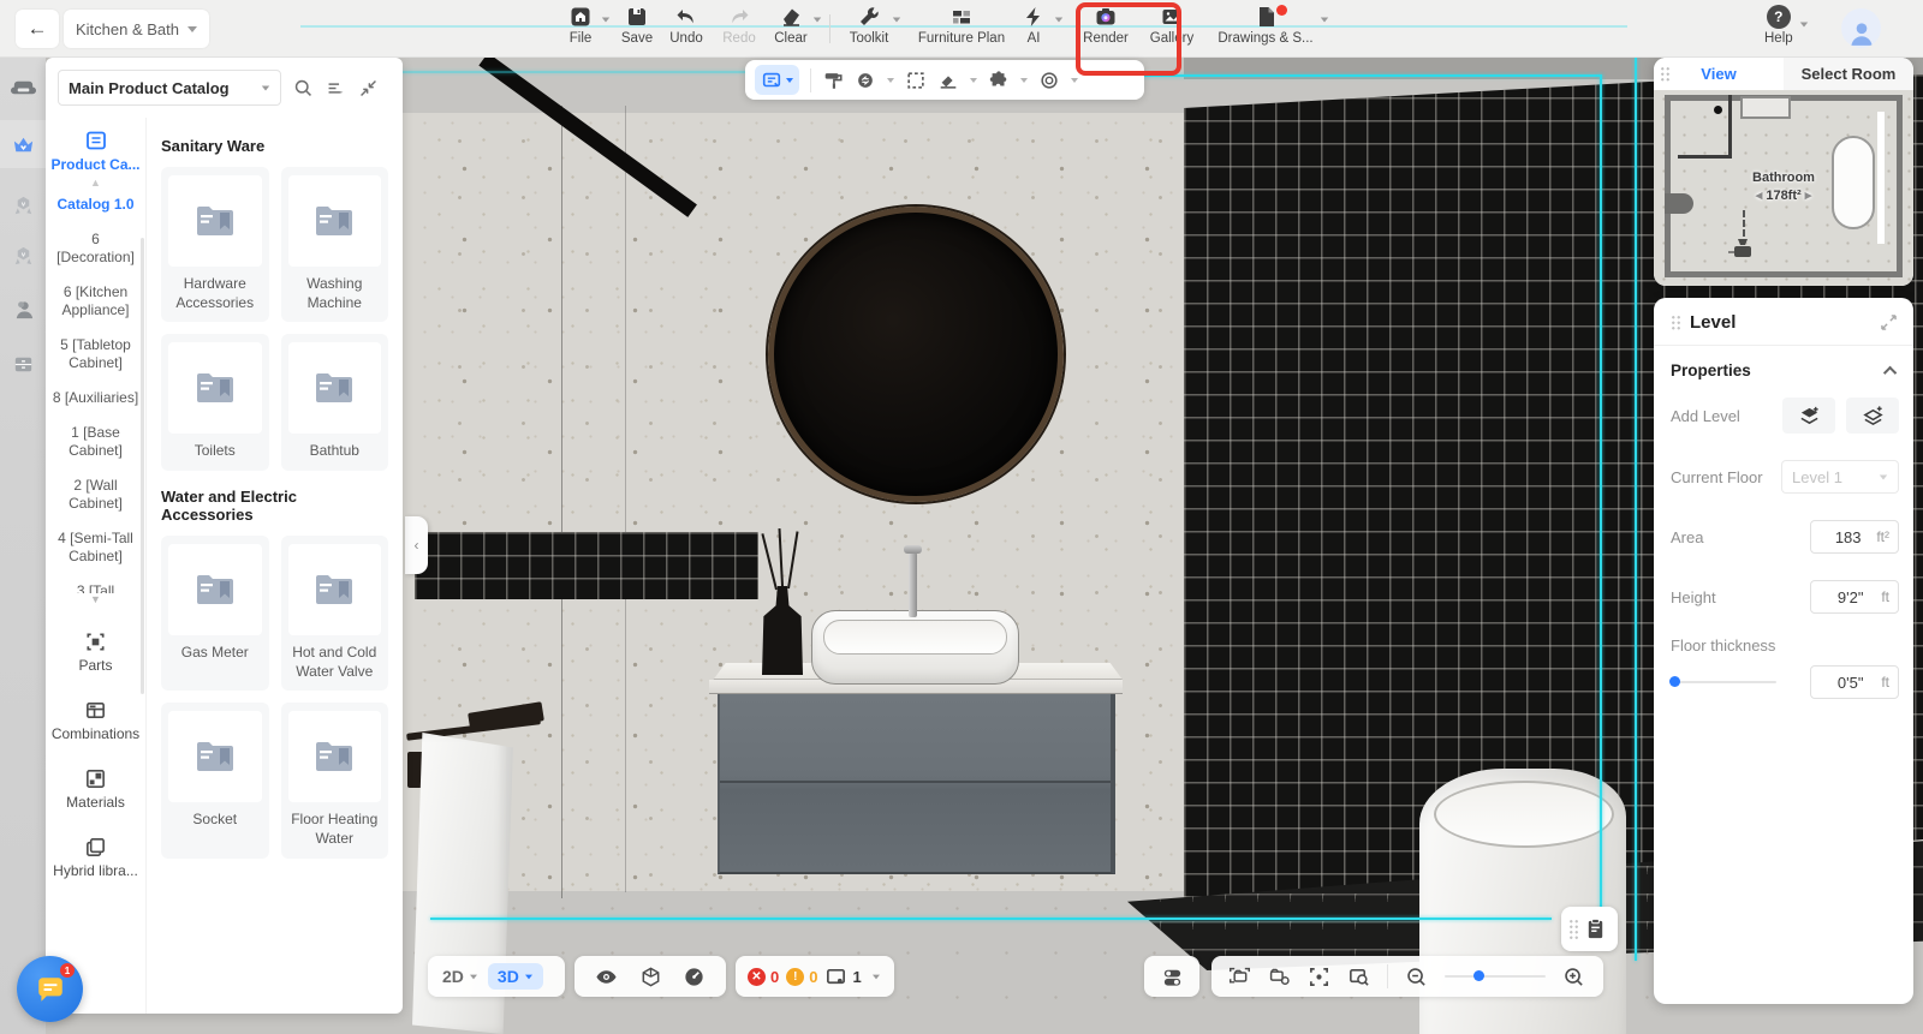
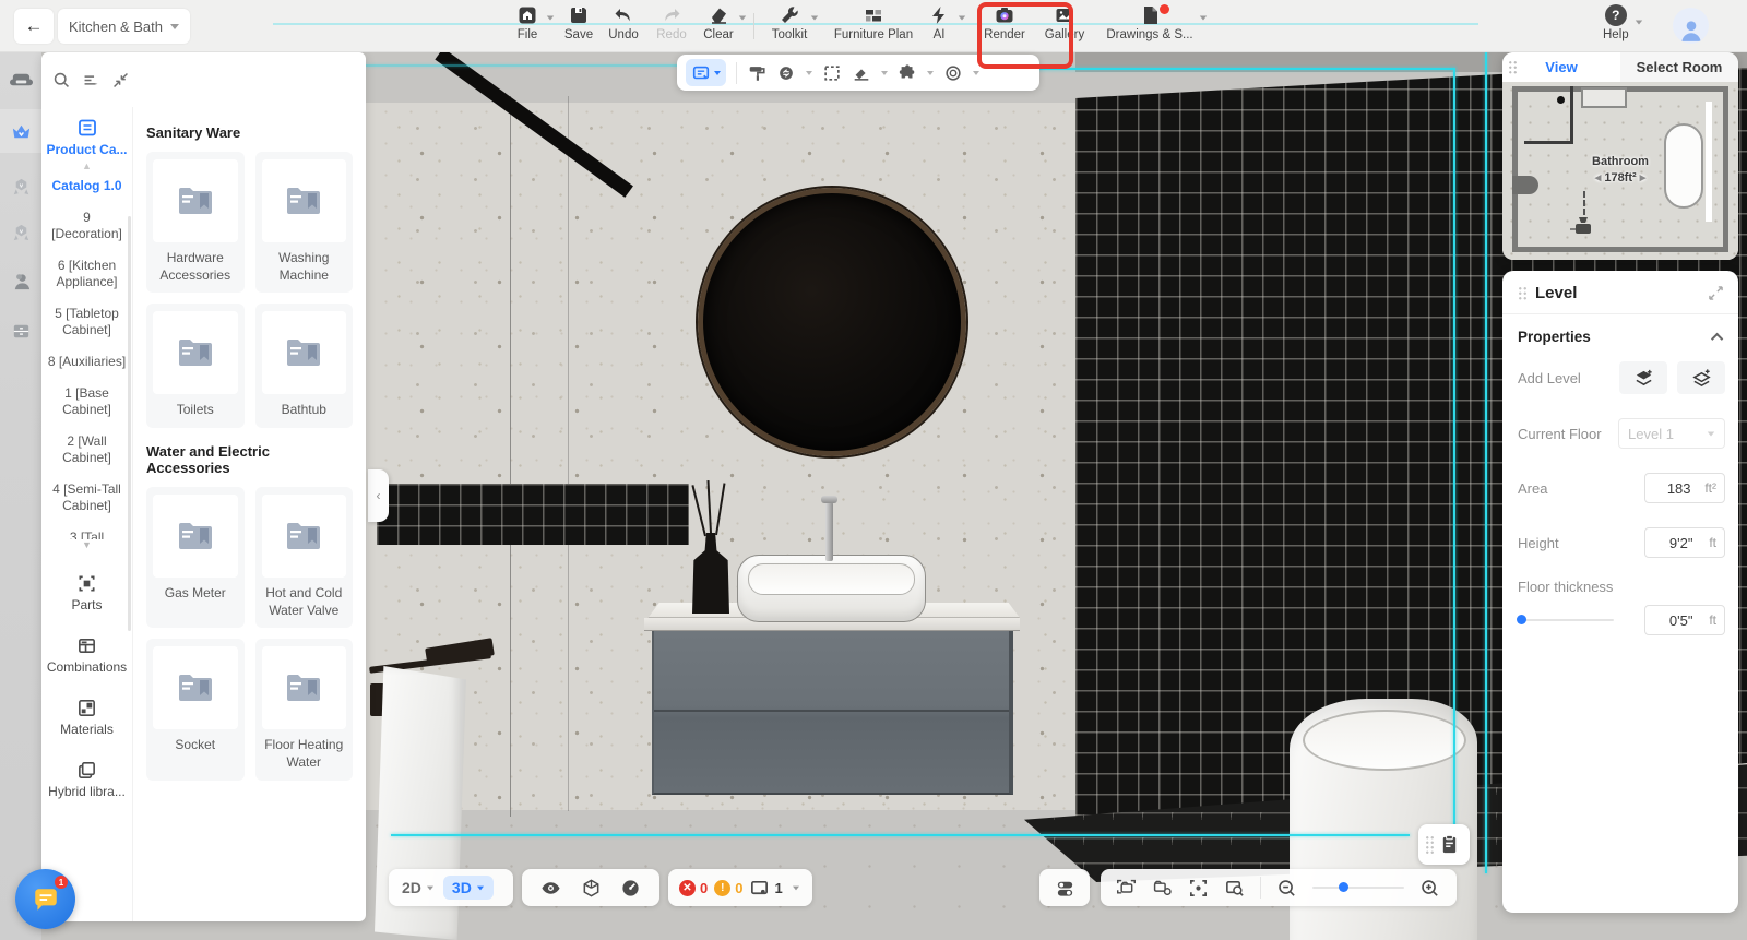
  ‹
  ←
  Kitchen & Bath
  File
  Save
  Undo
  Redo
  Clear
  Toolkit
  Furniture Plan
  AI
  Render
  Gallery
  Drawings & S...
  ?
  Help
- Main Product Catalog
  Product Ca...
  ▲
  Catalog 1.0
- 6 [Decoration]
+ 9 [Decoration]
  6 [Kitchen Appliance]
  5 [Tabletop Cabinet]
  8 [Auxiliaries]
  1 [Base Cabinet]
  2 [Wall Cabinet]
  4 [Semi-Tall Cabinet]
  3 [Tall
  ▼
  Parts
  Combinations
  Materials
  Hybrid libra...
  Sanitary Ware
  Hardware Accessories
  Washing Machine
  Toilets
  Bathtub
  Water and Electric Accessories
  Gas Meter
  Hot and Cold Water Valve
  Socket
  Floor Heating Water
  View
  Select Room
  Bathroom
  ◂ 178ft² ▸
  Level
  Properties
  Add Level
  Current Floor
  Level 1
  Area
  183
  ft²
  Height
  9'2"
  ft
  Floor thickness
  0'5"
  ft
  2D
  3D
  ✕
  0
  !
  0
  1
  1
